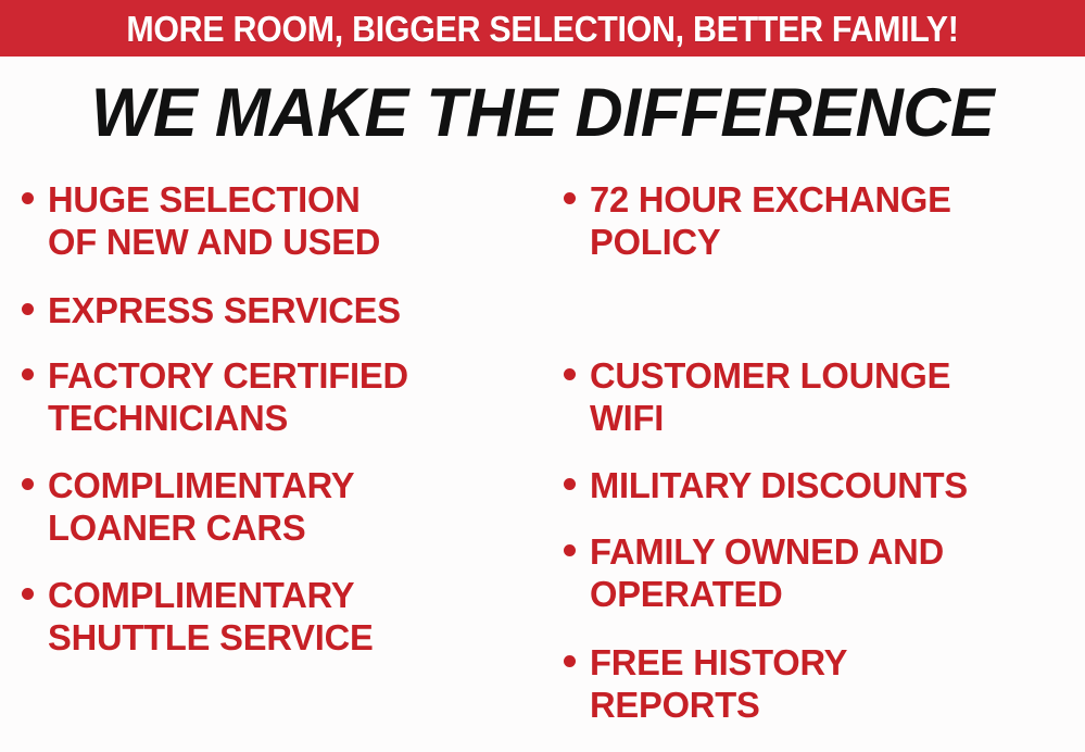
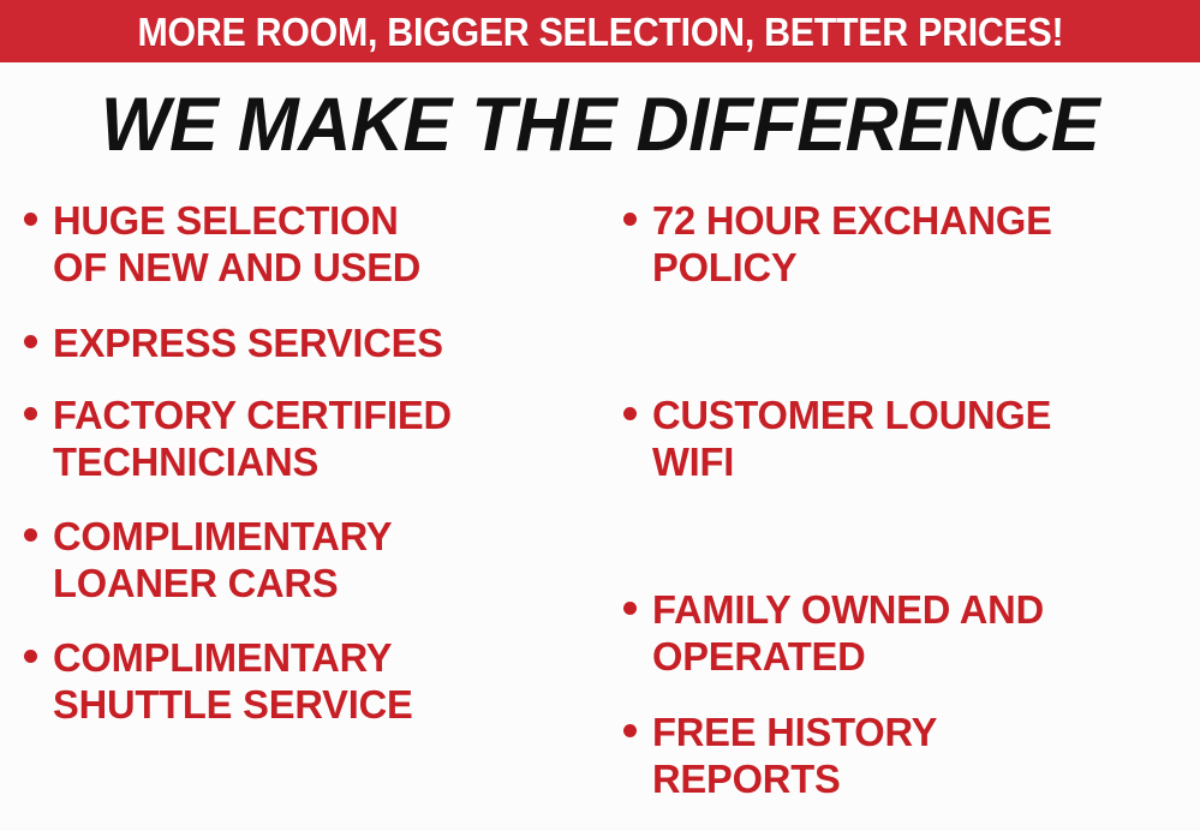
- MORE ROOM, BIGGER SELECTION, BETTER FAMILY!
+ MORE ROOM, BIGGER SELECTION, BETTER PRICES!
  WE MAKE THE DIFFERENCE
  HUGE SELECTION
  OF NEW AND USED
  EXPRESS SERVICES
  FACTORY CERTIFIED
  TECHNICIANS
  COMPLIMENTARY
  LOANER CARS
  COMPLIMENTARY
  SHUTTLE SERVICE
  72 HOUR EXCHANGE
  POLICY
  CUSTOMER LOUNGE
  WIFI
- MILITARY DISCOUNTS
  FAMILY OWNED AND
  OPERATED
  FREE HISTORY
  REPORTS
